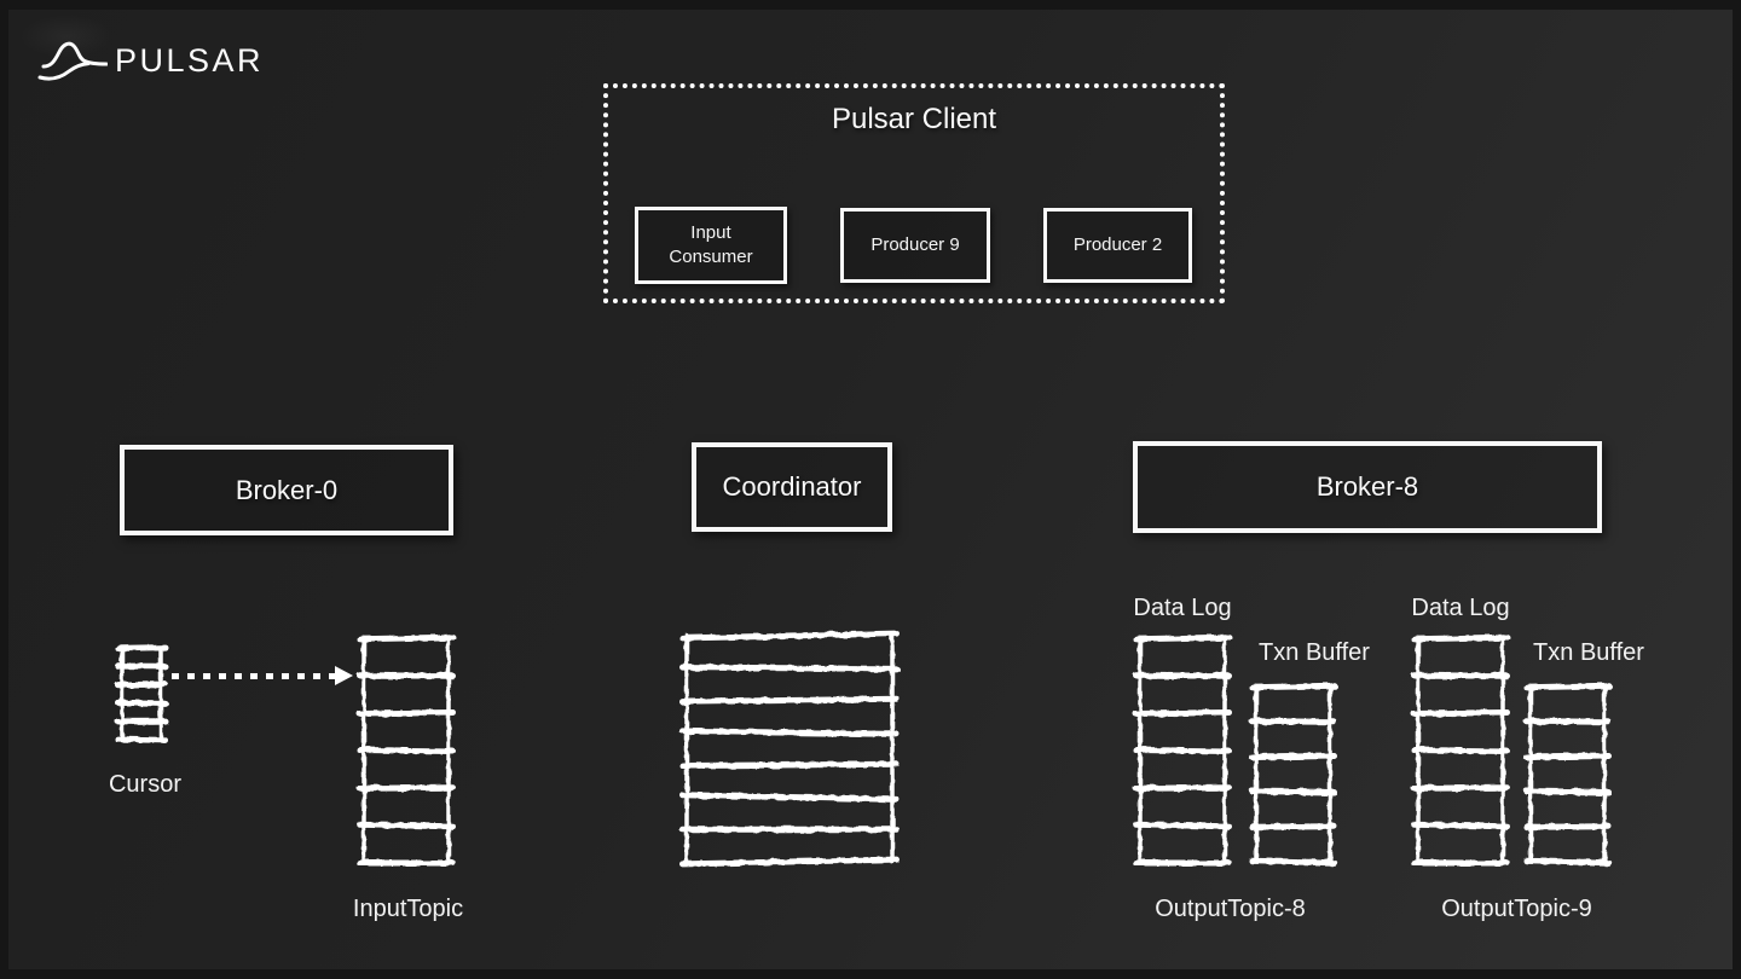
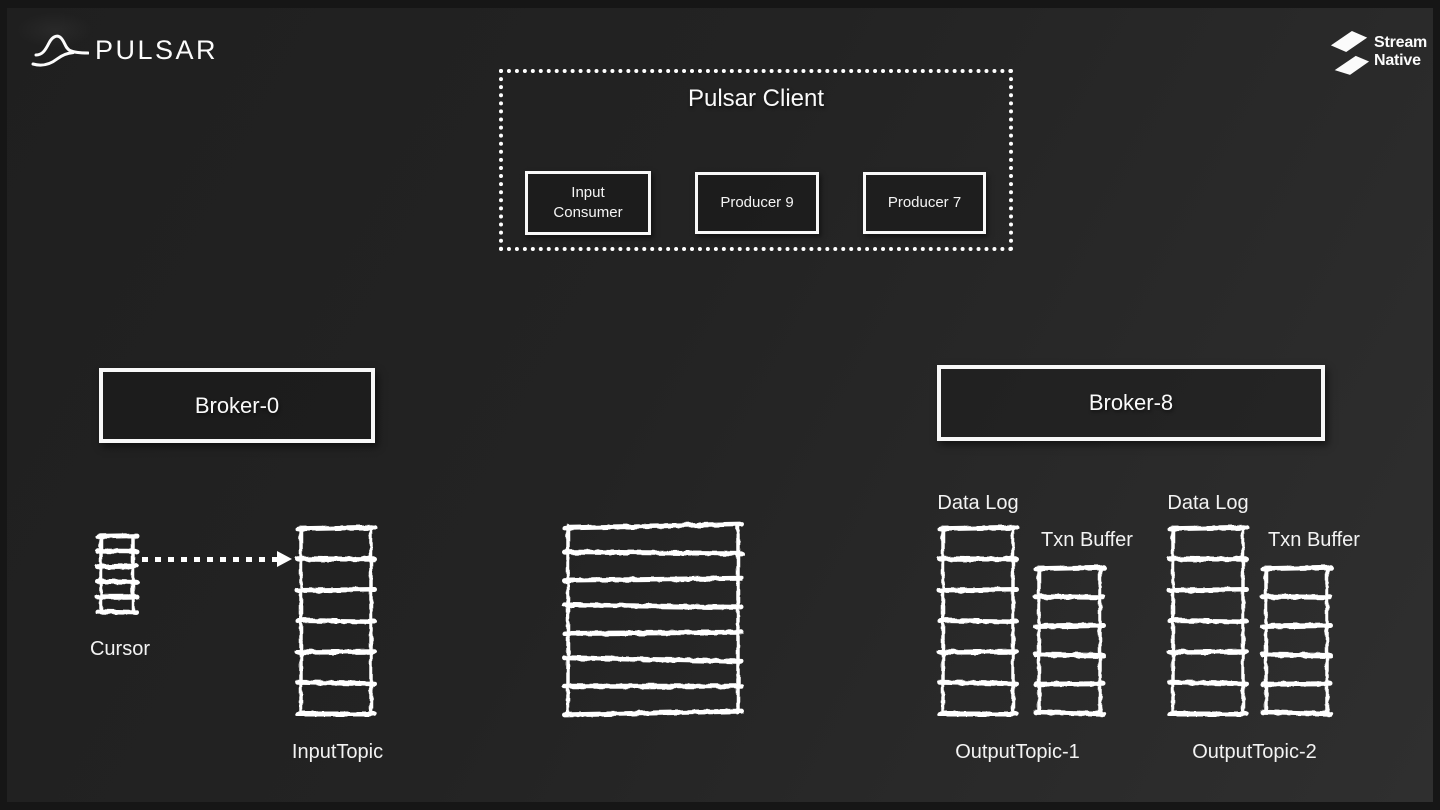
  PULSAR
+ Stream
+ Native
  Pulsar Client
  Input
  Consumer
  Producer 9
- Producer 2
+ Producer 7
  Broker-0
- Coordinator
  Broker-8
  Cursor
  InputTopic
  Data Log
  Txn Buffer
- OutputTopic-8
+ OutputTopic-1
  Data Log
  Txn Buffer
- OutputTopic-9
+ OutputTopic-2
